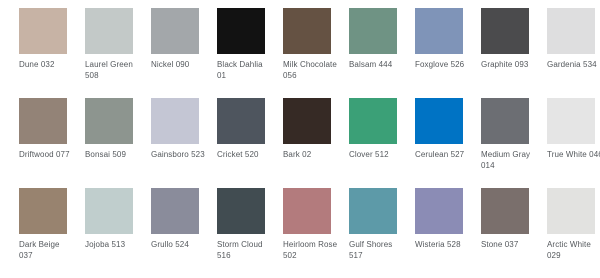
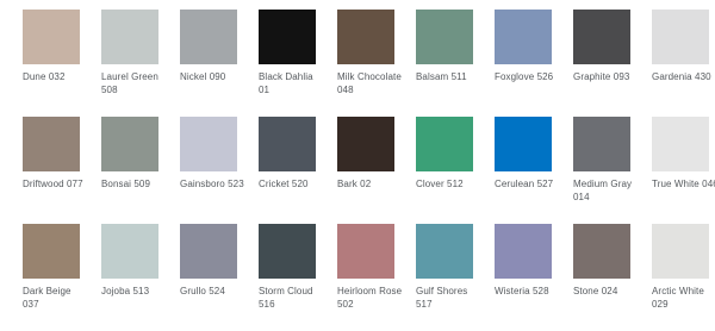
  Dune 032
  Laurel Green 508
  Nickel 090
  Black Dahlia 01
- Milk Chocolate 056
+ Milk Chocolate 048
- Balsam 444
+ Balsam 511
  Foxglove 526
  Graphite 093
- Gardenia 534
+ Gardenia 430
  Driftwood 077
  Bonsai 509
  Gainsboro 523
  Cricket 520
  Bark 02
  Clover 512
  Cerulean 527
  Medium Gray 014
  True White 04
  Dark Beige 037
  Jojoba 513
  Grullo 524
  Storm Cloud 516
  Heirloom Rose 502
  Gulf Shores 517
  Wisteria 528
- Stone 037
+ Stone 024
  Arctic White 029
